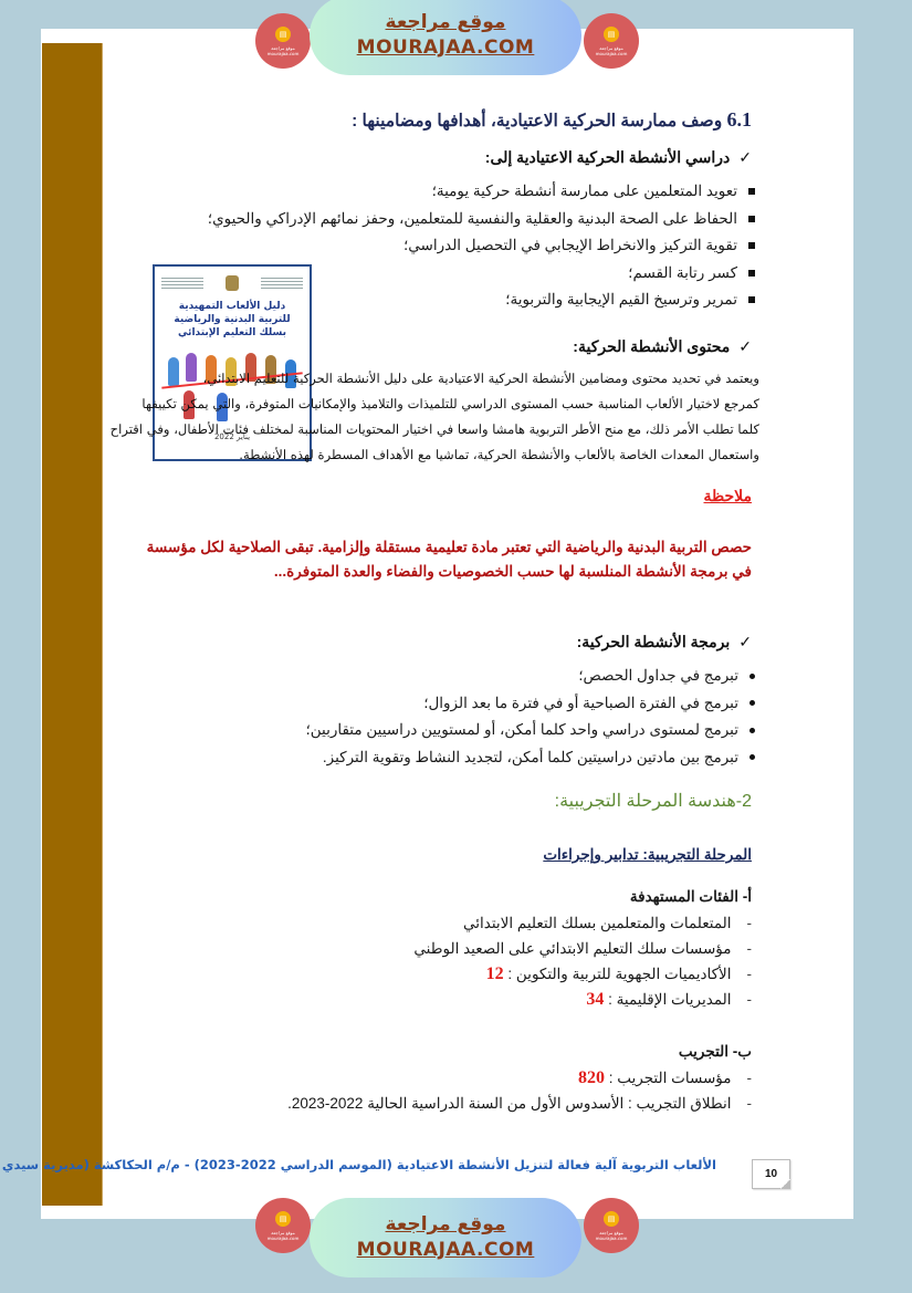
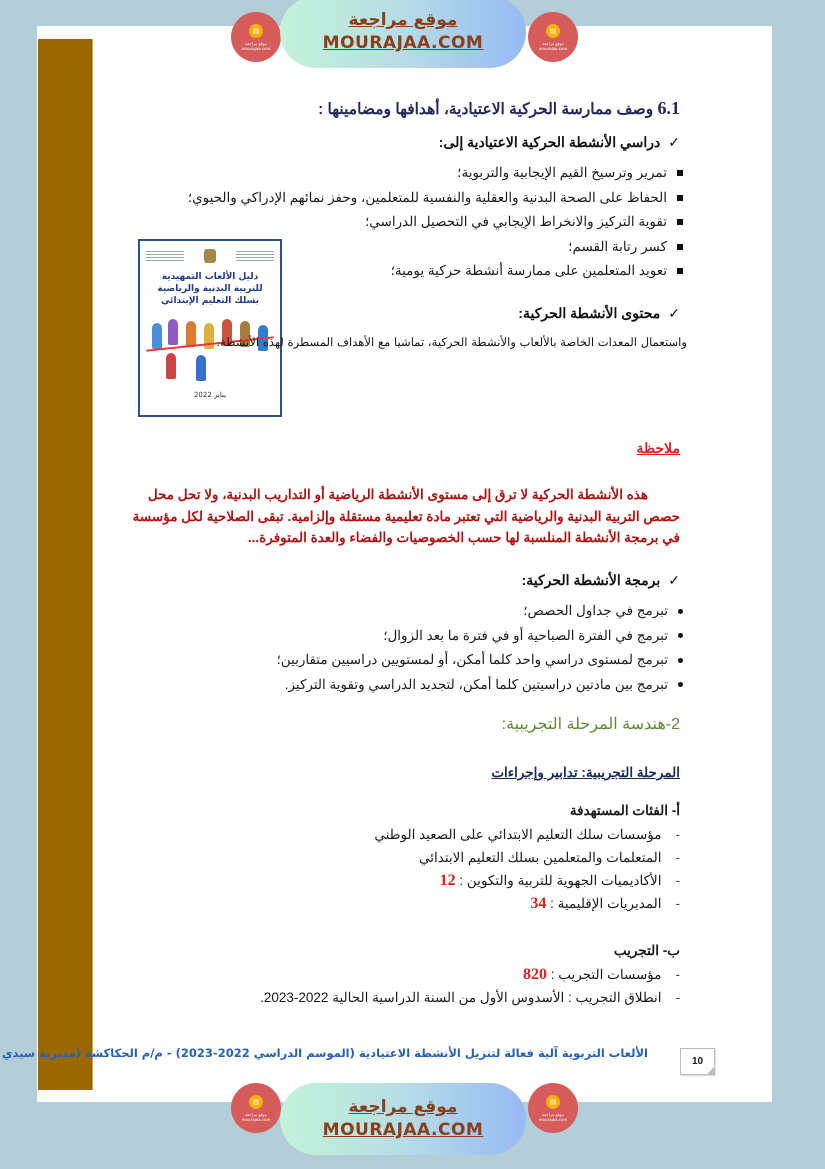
  ▤
  موقع مراجعة
  MOURAJAA.COM
  ▤
  6.1 وصف ممارسة الحركية الاعتيادية، أهدافها ومضامينها :
  ✓
  دراسي الأنشطة الحركية الاعتيادية إلى:
- تعويد المتعلمين على ممارسة أنشطة حركية يومية؛
+ تمرير وترسيخ القيم الإيجابية والتربوية؛
  الحفاظ على الصحة البدنية والعقلية والنفسية للمتعلمين، وحفز نمائهم الإدراكي والحيوي؛
  تقوية التركيز والانخراط الإيجابي في التحصيل الدراسي؛
  كسر رتابة القسم؛
- تمرير وترسيخ القيم الإيجابية والتربوية؛
+ تعويد المتعلمين على ممارسة أنشطة حركية يومية؛
  دليل الألعاب التمهيدية
  للتربية البدنية والرياضية
  بسلك التعليم الإبتدائي
  يناير 2022
  ✓
  محتوى الأنشطة الحركية:
- ويعتمد في تحديد محتوى ومضامين الأنشطة الحركية الاعتيادية على دليل الأنشطة الحركية للتعليم الابتدائي،
- كمرجع لاختيار الألعاب المناسبة حسب المستوى الدراسي للتلميذات والتلاميذ والإمكانيات المتوفرة، والتي يمكن تكييفها
- كلما تطلب الأمر ذلك، مع منح الأطر التربوية هامشا واسعا في اختيار المحتويات المناسبة لمختلف فئات الأطفال، وفي اقتراح
  واستعمال المعدات الخاصة بالألعاب والأنشطة الحركية، تماشيا مع الأهداف المسطرة لهذه الأنشطة.
  ملاحظة
+ هذه الأنشطة الحركية لا ترق إلى مستوى الأنشطة الرياضية أو التداريب البدنية، ولا تحل محل
  حصص التربية البدنية والرياضية التي تعتبر مادة تعليمية مستقلة وإلزامية. تبقى الصلاحية لكل مؤسسة
  في برمجة الأنشطة المنلسبة لها حسب الخصوصيات والفضاء والعدة المتوفرة...
  ✓
  برمجة الأنشطة الحركية:
  تبرمج في جداول الحصص؛
  تبرمج في الفترة الصباحية أو في فترة ما بعد الزوال؛
  تبرمج لمستوى دراسي واحد كلما أمكن، أو لمستويين دراسيين متقاربين؛
- تبرمج بين مادتين دراسيتين كلما أمكن، لتجديد النشاط وتقوية التركيز.
+ تبرمج بين مادتين دراسيتين كلما أمكن، لتجديد الدراسي وتقوية التركيز.
  2-هندسة المرحلة التجريبية:
  المرحلة التجريبية: تدابير وإجراءات
  أ- الفئات المستهدفة
  -
- المتعلمات والمتعلمين بسلك التعليم الابتدائي
+ مؤسسات سلك التعليم الابتدائي على الصعيد الوطني
  -
- مؤسسات سلك التعليم الابتدائي على الصعيد الوطني
+ المتعلمات والمتعلمين بسلك التعليم الابتدائي
  -
  الأكاديميات الجهوية للتربية والتكوين : 12
  -
  المديريات الإقليمية : 34
  ب- التجريب
  -
  مؤسسات التجريب : 820
  -
  انطلاق التجريب : الأسدوس الأول من السنة الدراسية الحالية 2022-2023.
  الألعاب التربوية آلية فعالة لتنزيل الأنشطة الاعتيادية (الموسم الدراسي 2022-2023) - م/م الحكاكشة (مديرية سيدي
  10
  ▤
  موقع مراجعة
  MOURAJAA.COM
  ▤
